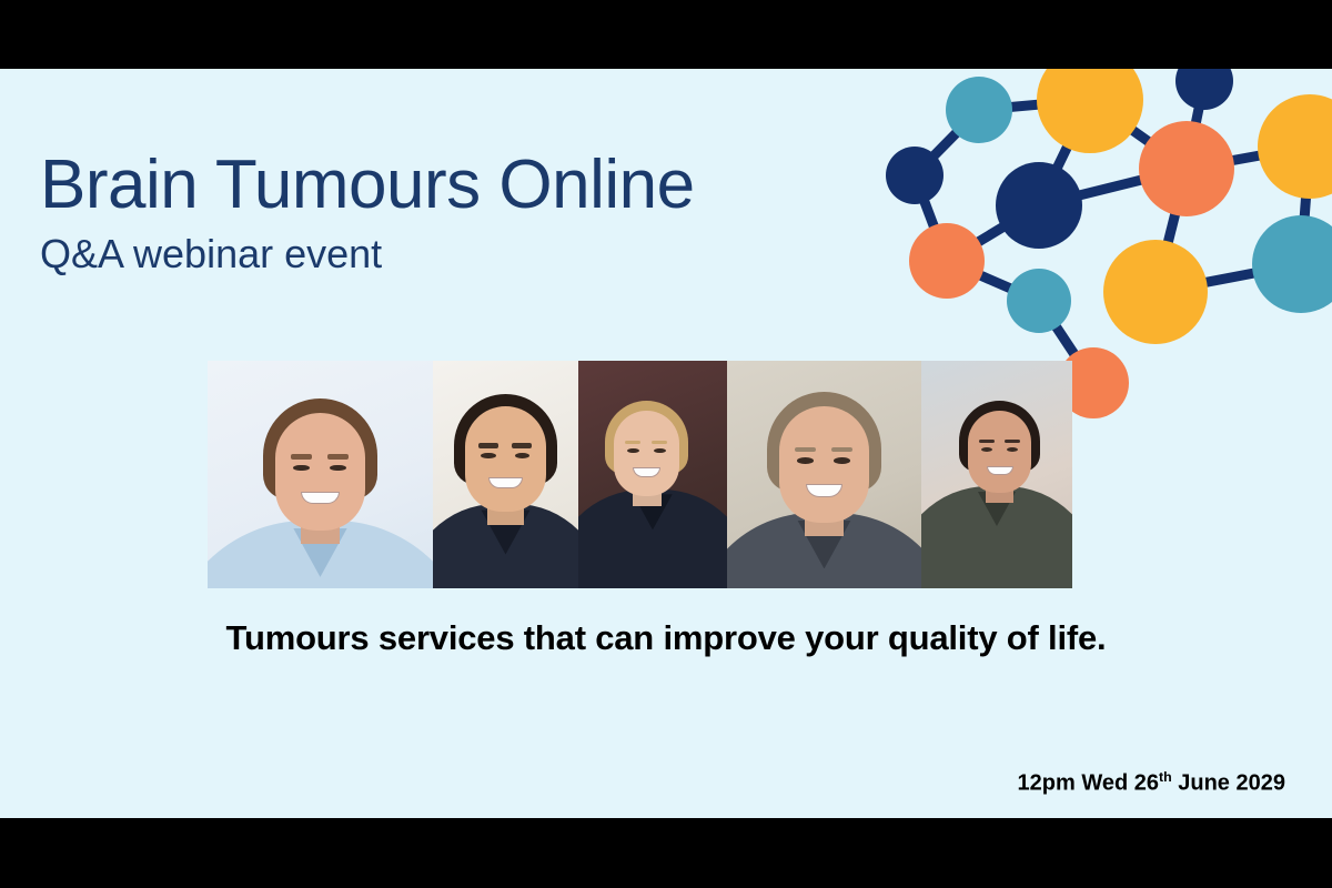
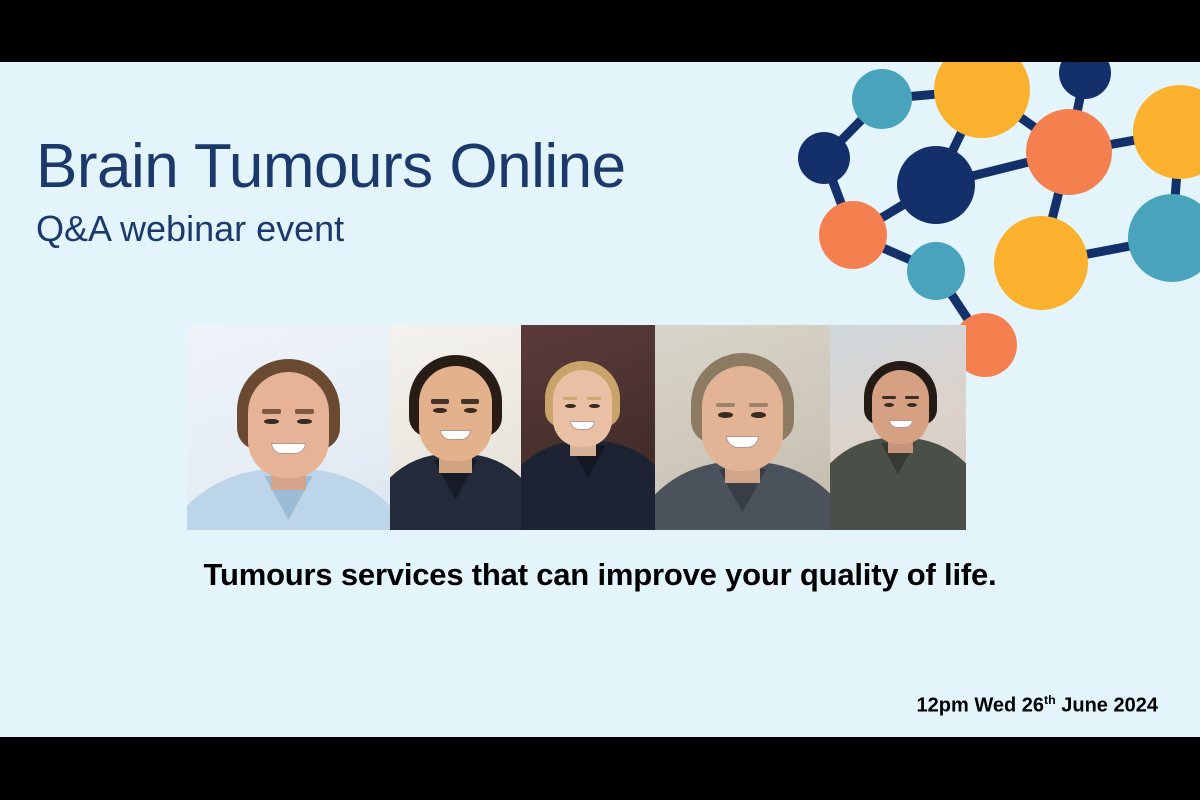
  Brain Tumours Online
  Q&A webinar event
  Tumours services that can improve your quality of life.
- 12pm Wed 26th June 2029
+ 12pm Wed 26th June 2024
